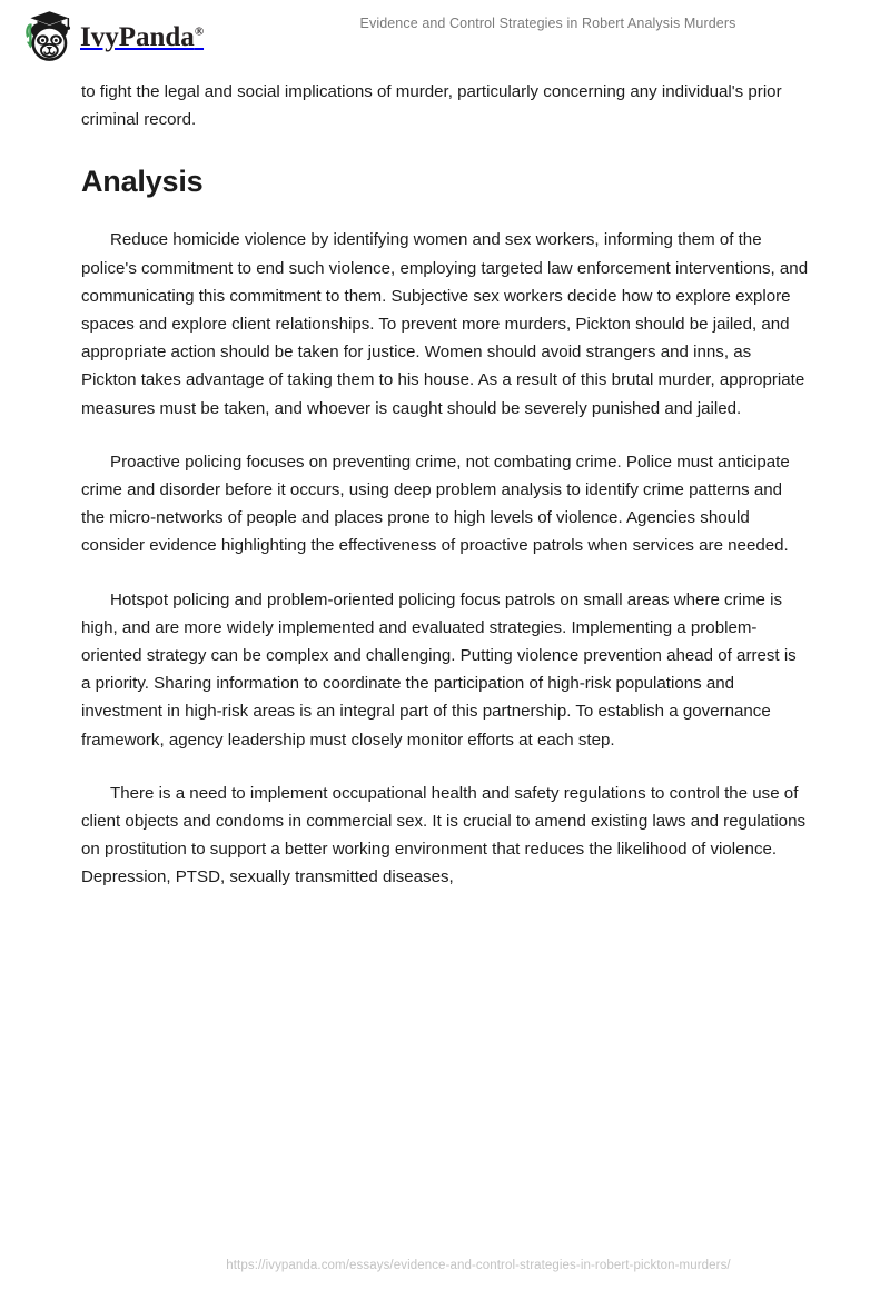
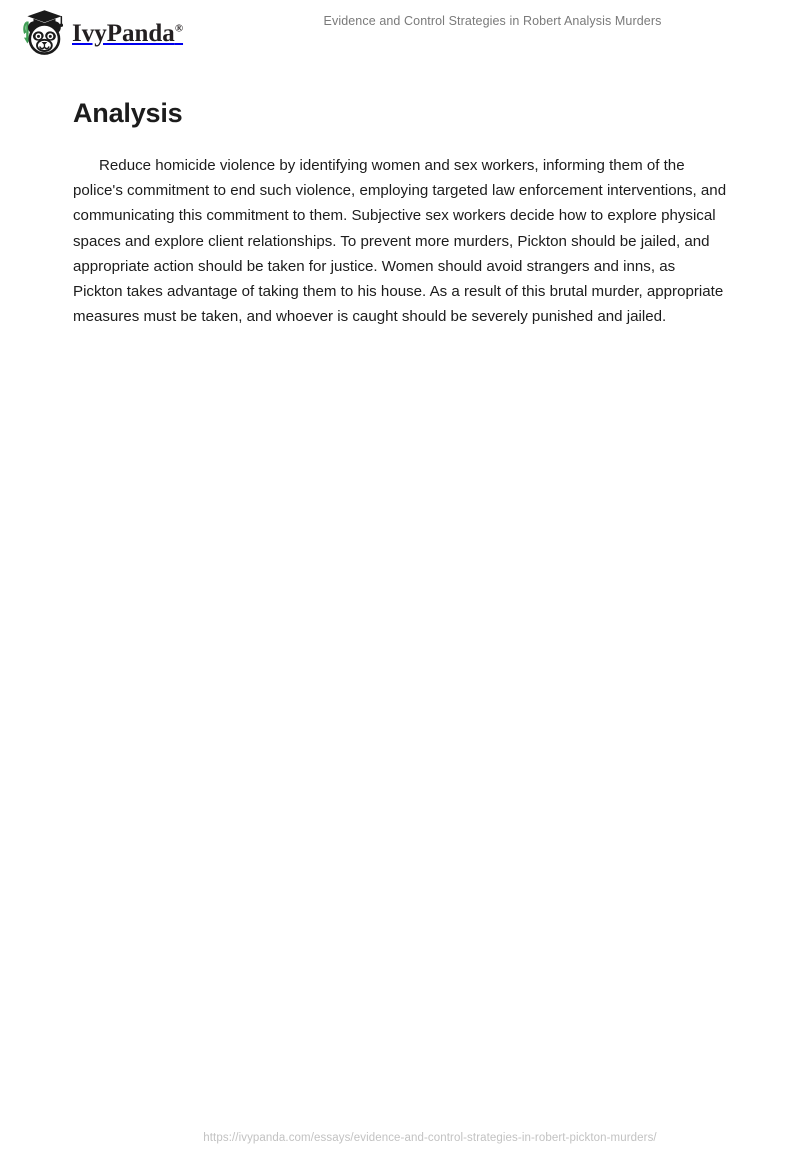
  IvyPanda®
  Evidence and Control Strategies in Robert Analysis Murders
- to fight the legal and social implications of murder, particularly concerning any individual's prior criminal record.
  Analysis
- Reduce homicide violence by identifying women and sex workers, informing them of the police's commitment to end such violence, employing targeted law enforcement interventions, and communicating this commitment to them. Subjective sex workers decide how to explore explore spaces and explore client relationships. To prevent more murders, Pickton should be jailed, and appropriate action should be taken for justice. Women should avoid strangers and inns, as Pickton takes advantage of taking them to his house. As a result of this brutal murder, appropriate measures must be taken, and whoever is caught should be severely punished and jailed.
+ Reduce homicide violence by identifying women and sex workers, informing them of the police's commitment to end such violence, employing targeted law enforcement interventions, and communicating this commitment to them. Subjective sex workers decide how to explore physical spaces and explore client relationships. To prevent more murders, Pickton should be jailed, and appropriate action should be taken for justice. Women should avoid strangers and inns, as Pickton takes advantage of taking them to his house. As a result of this brutal murder, appropriate measures must be taken, and whoever is caught should be severely punished and jailed.
- Proactive policing focuses on preventing crime, not combating crime. Police must anticipate crime and disorder before it occurs, using deep problem analysis to identify crime patterns and the micro-networks of people and places prone to high levels of violence. Agencies should consider evidence highlighting the effectiveness of proactive patrols when services are needed.
- Hotspot policing and problem-oriented policing focus patrols on small areas where crime is high, and are more widely implemented and evaluated strategies. Implementing a problem-oriented strategy can be complex and challenging. Putting violence prevention ahead of arrest is a priority. Sharing information to coordinate the participation of high-risk populations and investment in high-risk areas is an integral part of this partnership. To establish a governance framework, agency leadership must closely monitor efforts at each step.
- There is a need to implement occupational health and safety regulations to control the use of client objects and condoms in commercial sex. It is crucial to amend existing laws and regulations on prostitution to support a better working environment that reduces the likelihood of violence. Depression, PTSD, sexually transmitted diseases,
  https://ivypanda.com/essays/evidence-and-control-strategies-in-robert-pickton-murders/
